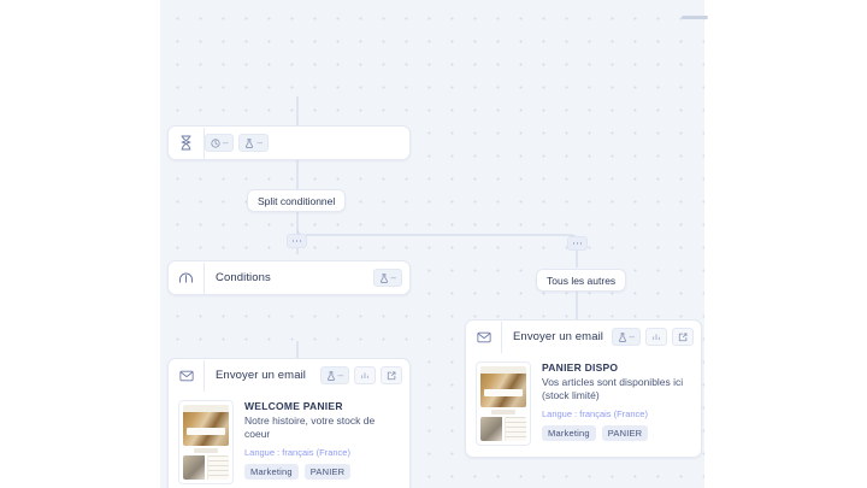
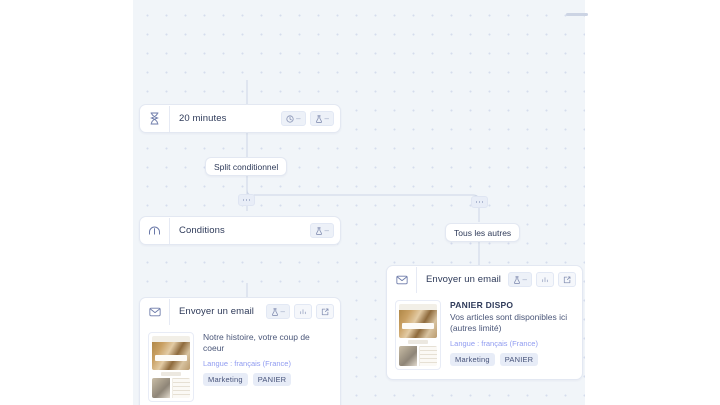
+ 20 minutes
  –
  –
  Split conditionnel
  Conditions
  –
  Tous les autres
  Envoyer un email
  –
  PANIER DISPO
- Vos articles sont disponibles ici (stock limité)
+ Vos articles sont disponibles ici (autres limité)
  Langue : français (France)
  Marketing
  PANIER
  Envoyer un email
  –
- WELCOME PANIER
- Notre histoire, votre stock de coeur
+ Notre histoire, votre coup de coeur
  Langue : français (France)
  Marketing
  PANIER
